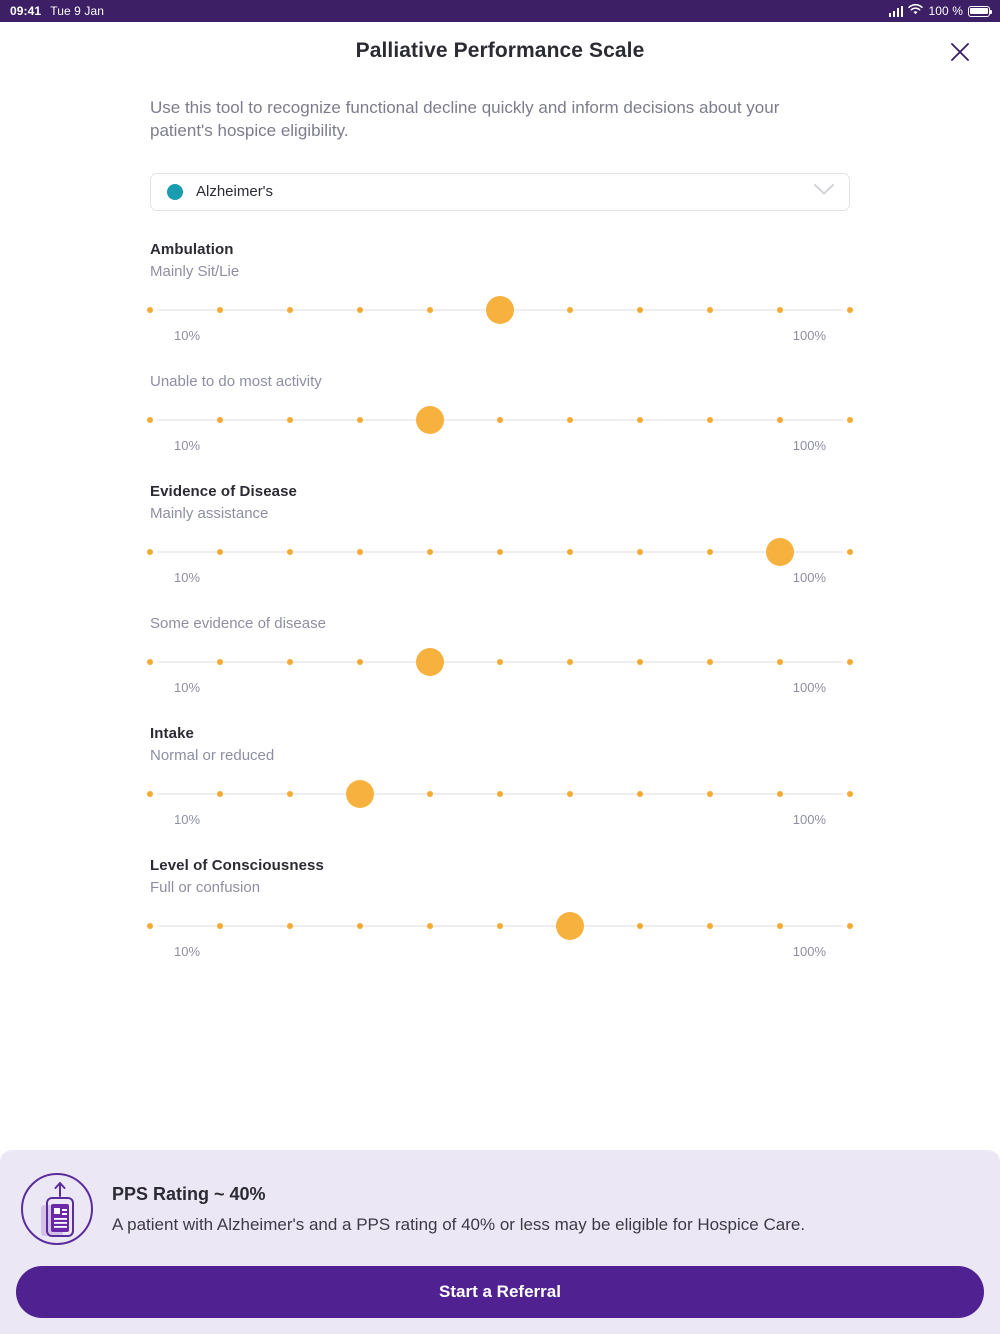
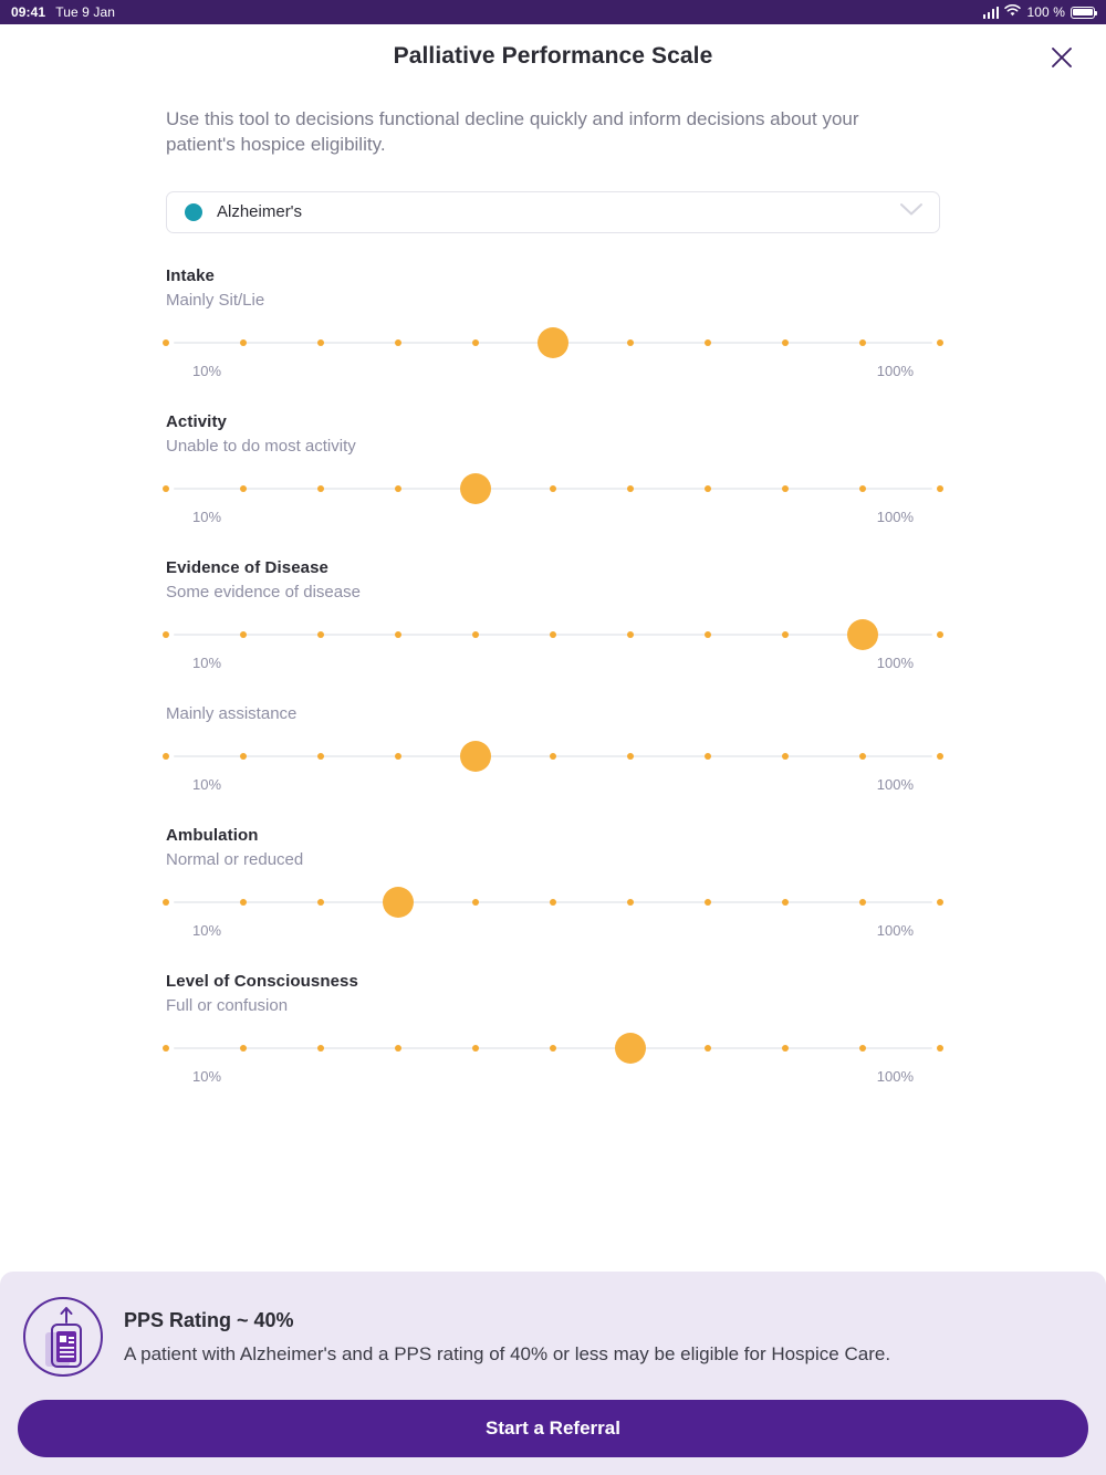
  09:41
  Tue 9 Jan
  100 %
  Palliative Performance Scale
- Use this tool to recognize functional decline quickly and inform decisions about your patient's hospice eligibility.
+ Use this tool to decisions functional decline quickly and inform decisions about your patient's hospice eligibility.
  Alzheimer's
- Ambulation
+ Intake
  Mainly Sit/Lie
  10%
  100%
+ Activity
  Unable to do most activity
  10%
  100%
  Evidence of Disease
- Mainly assistance
+ Some evidence of disease
  10%
  100%
- Some evidence of disease
+ Mainly assistance
  10%
  100%
- Intake
+ Ambulation
  Normal or reduced
  10%
  100%
  Level of Consciousness
  Full or confusion
  10%
  100%
  PPS Rating ~ 40%
  A patient with Alzheimer's and a PPS rating of 40% or less may be eligible for Hospice Care.
  Start a Referral
